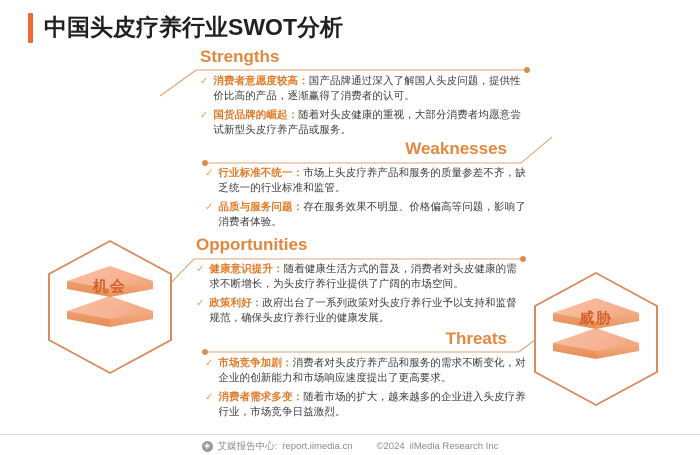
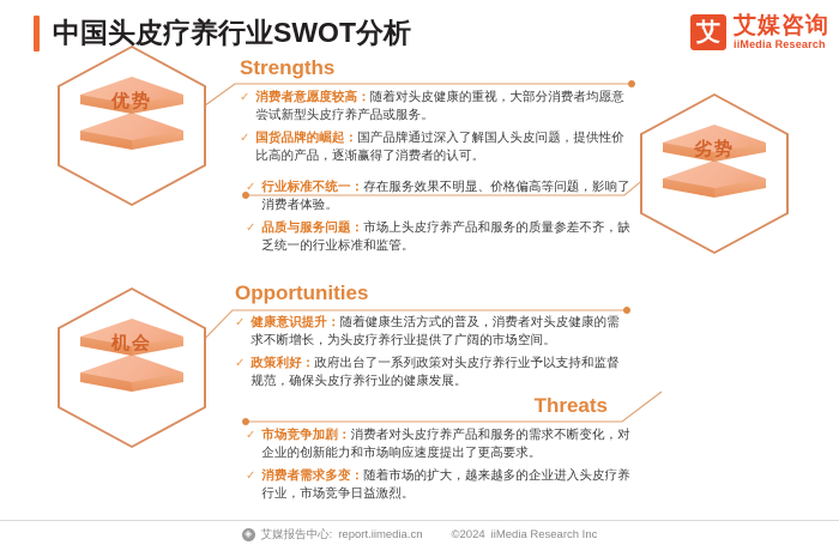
  中国头皮疗养行业SWOT分析
+ 艾
+ 艾媒咨询
+ iiMedia Research
+ 优势
+ 劣势
  机会
- 威胁
  Strengths
  ✓
- 消费者意愿度较高：国产品牌通过深入了解国人头皮问题，提供性价比高的产品，逐渐赢得了消费者的认可。
+ 消费者意愿度较高：随着对头皮健康的重视，大部分消费者均愿意尝试新型头皮疗养产品或服务。
  ✓
- 国货品牌的崛起：随着对头皮健康的重视，大部分消费者均愿意尝试新型头皮疗养产品或服务。
+ 国货品牌的崛起：国产品牌通过深入了解国人头皮问题，提供性价比高的产品，逐渐赢得了消费者的认可。
- Weaknesses
  ✓
- 行业标准不统一：市场上头皮疗养产品和服务的质量参差不齐，缺乏统一的行业标准和监管。
+ 行业标准不统一：存在服务效果不明显、价格偏高等问题，影响了消费者体验。
  ✓
- 品质与服务问题：存在服务效果不明显、价格偏高等问题，影响了消费者体验。
+ 品质与服务问题：市场上头皮疗养产品和服务的质量参差不齐，缺乏统一的行业标准和监管。
  Opportunities
  ✓
  健康意识提升：随着健康生活方式的普及，消费者对头皮健康的需求不断增长，为头皮疗养行业提供了广阔的市场空间。
  ✓
  政策利好：政府出台了一系列政策对头皮疗养行业予以支持和监督规范，确保头皮疗养行业的健康发展。
  Threats
  ✓
  市场竞争加剧：消费者对头皮疗养产品和服务的需求不断变化，对企业的创新能力和市场响应速度提出了更高要求。
  ✓
  消费者需求多变：随着市场的扩大，越来越多的企业进入头皮疗养行业，市场竞争日益激烈。
  ◈
  艾媒报告中心:
  report.iimedia.cn
  ©2024
  iiMedia Research Inc
